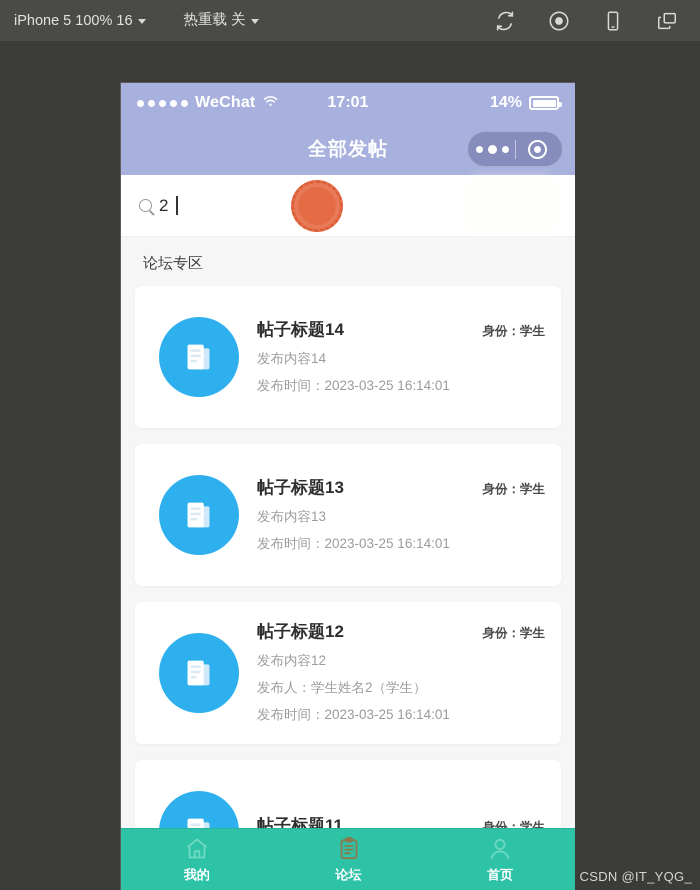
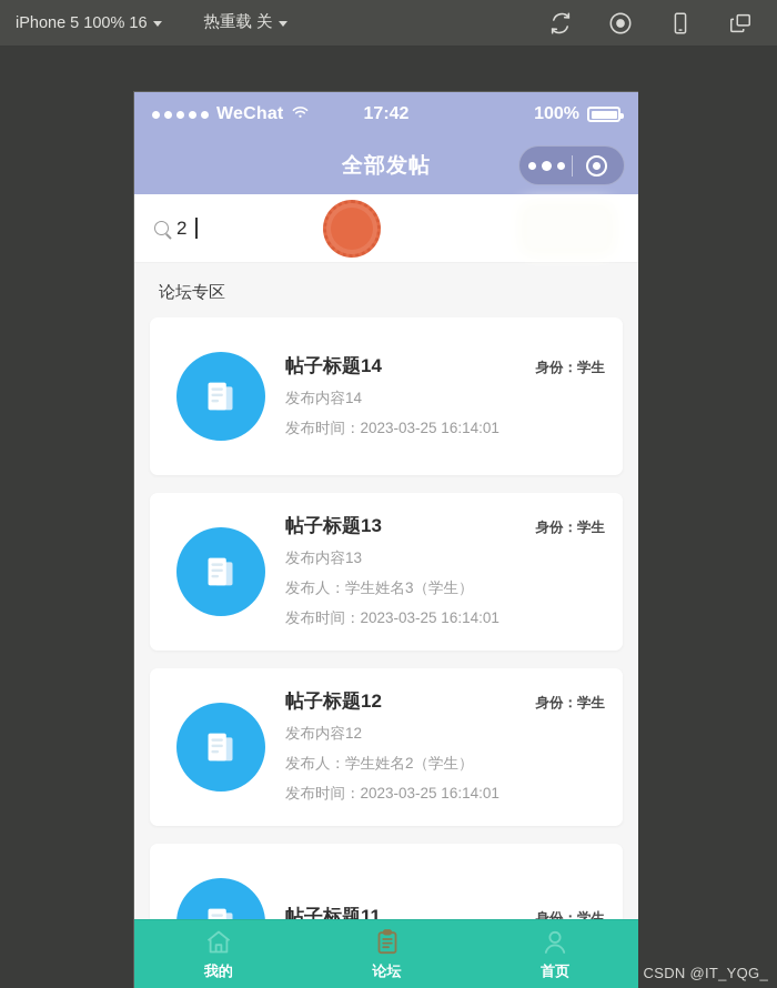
  iPhone 5 100% 16
  热重载 关
  WeChat
- 17:01
+ 17:42
- 14%
+ 100%
  全部发帖
  2
  论坛专区
  帖子标题14
  身份：学生
  发布内容14
  发布时间：2023-03-25 16:14:01
  帖子标题13
  身份：学生
  发布内容13
+ 发布人：学生姓名3（学生）
  发布时间：2023-03-25 16:14:01
  帖子标题12
  身份：学生
  发布内容12
  发布人：学生姓名2（学生）
  发布时间：2023-03-25 16:14:01
  帖子标题11
  身份：学生
  我的
  论坛
  首页
  CSDN @IT_YQG_
